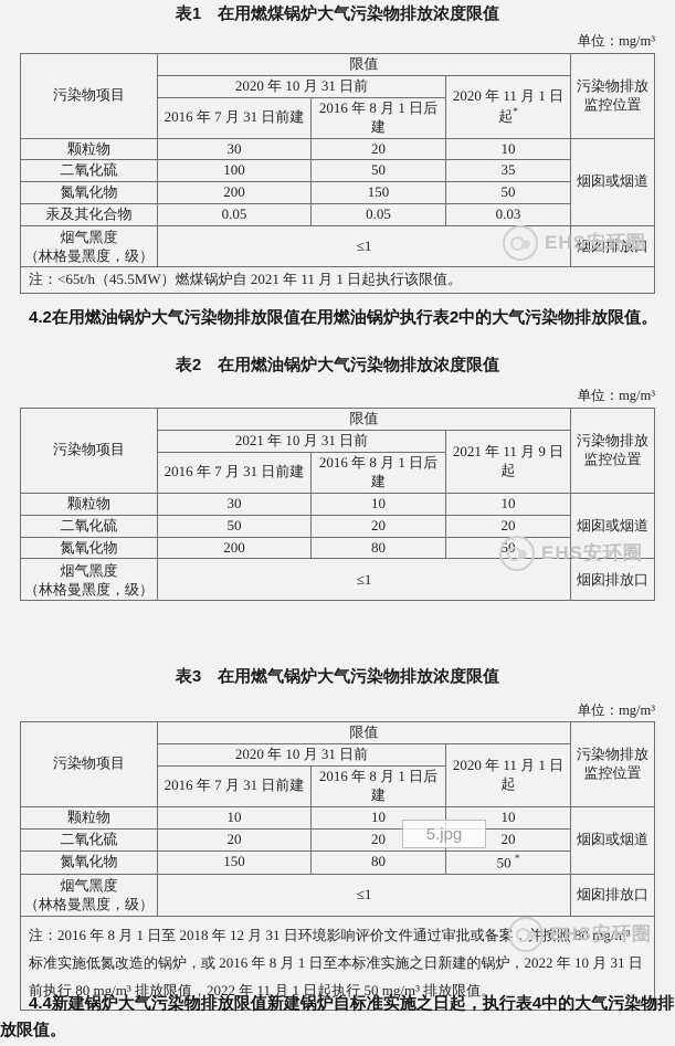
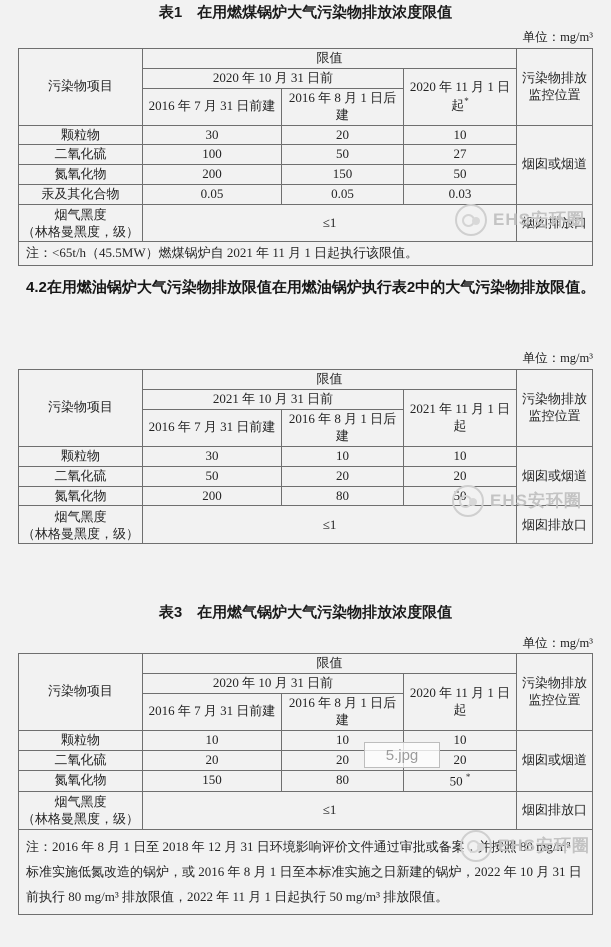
  表1 在用燃煤锅炉大气污染物排放浓度限值
  单位：mg/m³
  污染物项目	限值	污染物排放监控位置
  2020 年 10 月 31 日前	2020 年 11 月 1 日起*
  2016 年 7 月 31 日前建	2016 年 8 月 1 日后建
  颗粒物	30	20	10	烟囱或烟道
- 二氧化硫	100	50	35
+ 二氧化硫	100	50	27
  氮氧化物	200	150	50
  汞及其化合物	0.05	0.05	0.03
  烟气黑度 （林格曼黑度，级）	≤1	烟囱排放口
  注：<65t/h（45.5MW）燃煤锅炉自 2021 年 11 月 1 日起执行该限值。
  EHS安环圈
  4.2在用燃油锅炉大气污染物排放限值在用燃油锅炉执行表2中的大气污染物排放限值。
- 表2 在用燃油锅炉大气污染物排放浓度限值
  单位：mg/m³
  污染物项目	限值	污染物排放监控位置
- 2021 年 10 月 31 日前	2021 年 11 月 9 日起
+ 2021 年 10 月 31 日前	2021 年 11 月 1 日起
  2016 年 7 月 31 日前建	2016 年 8 月 1 日后建
  颗粒物	30	10	10	烟囱或烟道
  二氧化硫	50	20	20
  氮氧化物	200	80
  烟气黑度 （林格曼黑度，级）	≤1	烟囱排放口
  EHS安环圈
  表3 在用燃气锅炉大气污染物排放浓度限值
  单位：mg/m³
  污染物项目	限值	污染物排放监控位置
  2020 年 10 月 31 日前	2020 年 11 月 1 日起
  2016 年 7 月 31 日前建	2016 年 8 月 1 日后建
  颗粒物	10	10	10	烟囱或烟道
  二氧化硫	20	20	20
  氮氧化物	150	80	50 *
  烟气黑度 （林格曼黑度，级）	≤1	烟囱排放口
  注：2016 年 8 月 1 日至 2018 年 12 月 31 日环境影响评价文件通过审批或备案按照 80 mg/m³ 标准实施低氮改造的锅炉，或 2016 年 8 月 1 日至本标准实施之日新建的锅炉，2022 年 10 月 31 日前执行 80 mg/m³ 排放限值，2022 年 11 月 1 日起执行 50 mg/m³ 排放限值。
  5.jpg
  EHS安环圈
- 4.4新建锅炉大气污染物排放限值新建锅炉自标准实施之日起，执行表4中的大气污染物排放限值。
